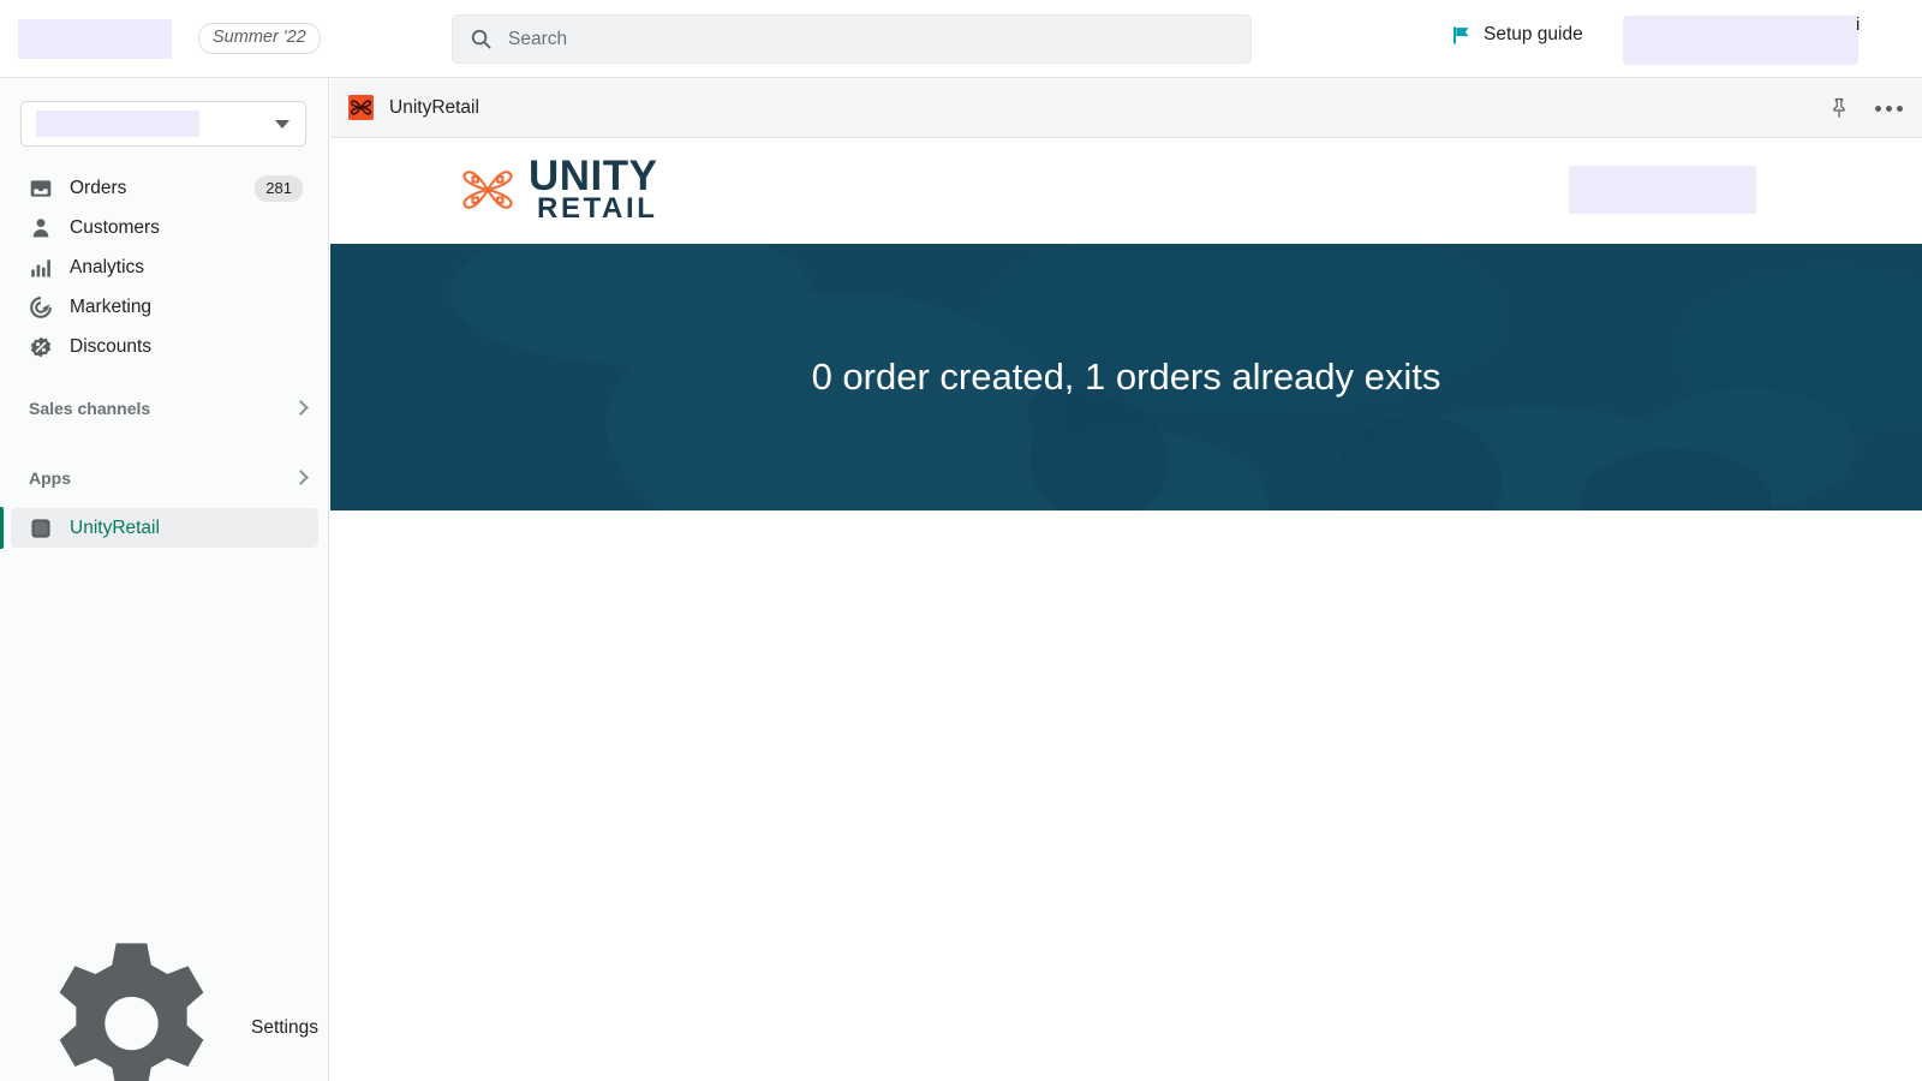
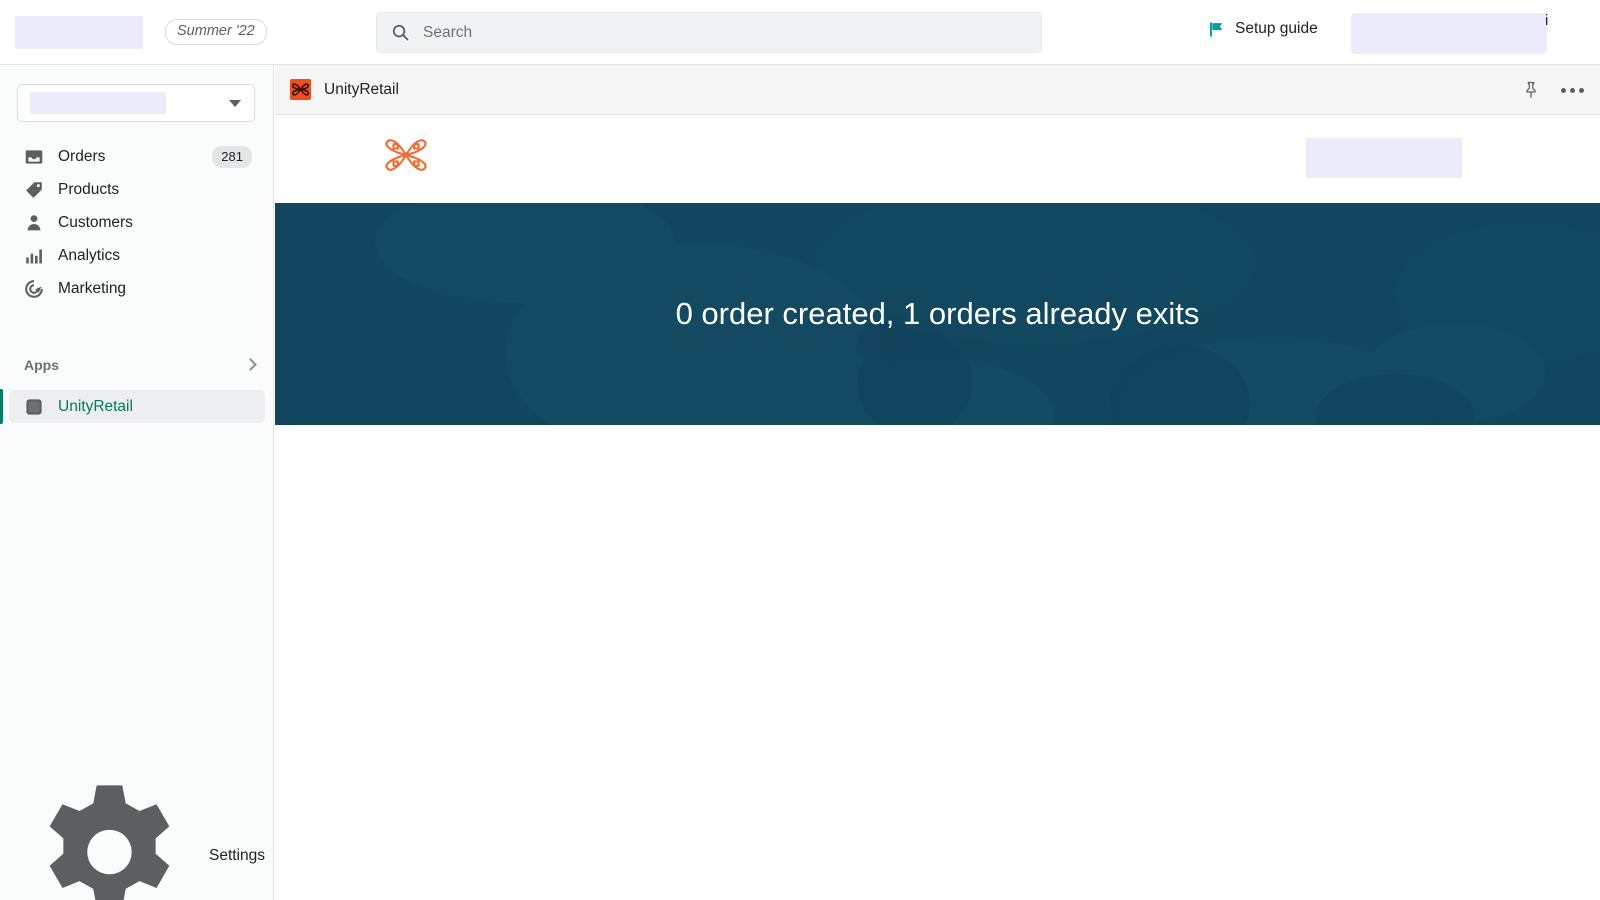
  Summer '22
  Search
  Setup guide
  i
  Orders
  281
+ Products
  Customers
  Analytics
  Marketing
- Discounts
- Sales channels
  Apps
  UnityRetail
  Settings
  UnityRetail
- UNITY
- RETAIL
  0 order created, 1 orders already exits
